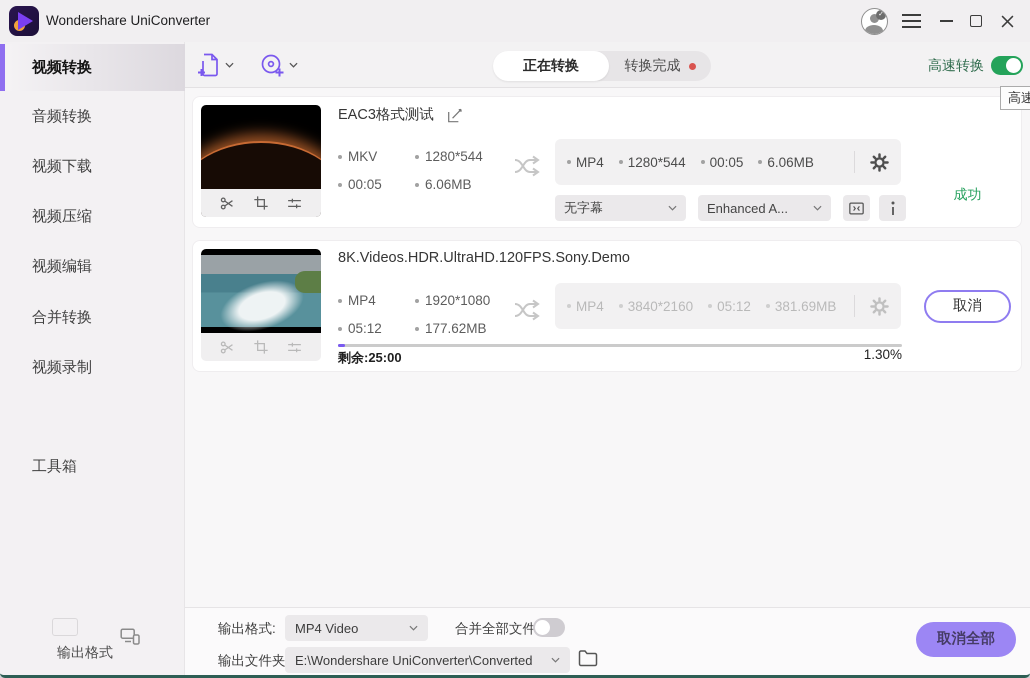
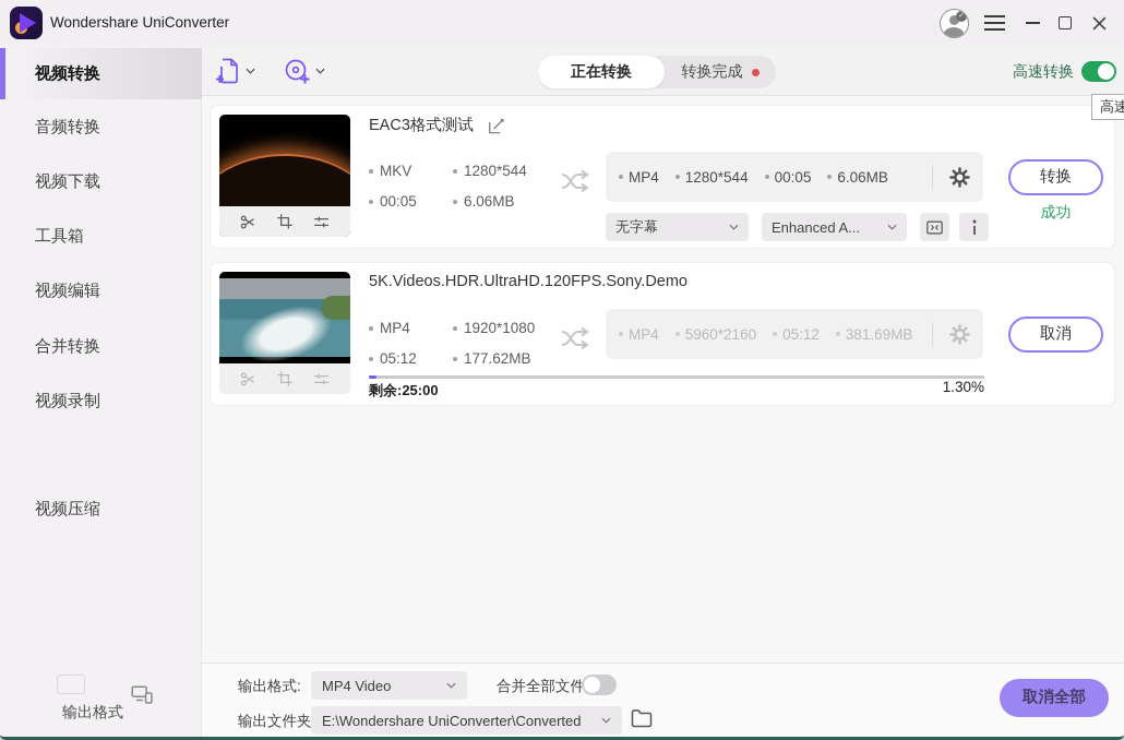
  Wondershare UniConverter
  视频转换
  音频转换
  视频下载
- 视频压缩
+ 工具箱
  视频编辑
  合并转换
  视频录制
- 工具箱
+ 视频压缩
  输出格式
  正在转换
  转换完成
  高速转换
  高速
  EAC3格式测试
  MKV
  1280*544
  00:05
  6.06MB
  MP4
  1280*544
  00:05
  6.06MB
  无字幕
  Enhanced A...
+ 转换
  成功
- 8K.Videos.HDR.UltraHD.120FPS.Sony.Demo
+ 5K.Videos.HDR.UltraHD.120FPS.Sony.Demo
  MP4
  1920*1080
  05:12
  177.62MB
  MP4
- 3840*2160
+ 5960*2160
  05:12
  381.69MB
  剩余:25:00
  1.30%
  取消
  输出格式:
  MP4 Video
  合并全部文件
  输出文件夹
  E:\Wondershare UniConverter\Converted
  取消全部
